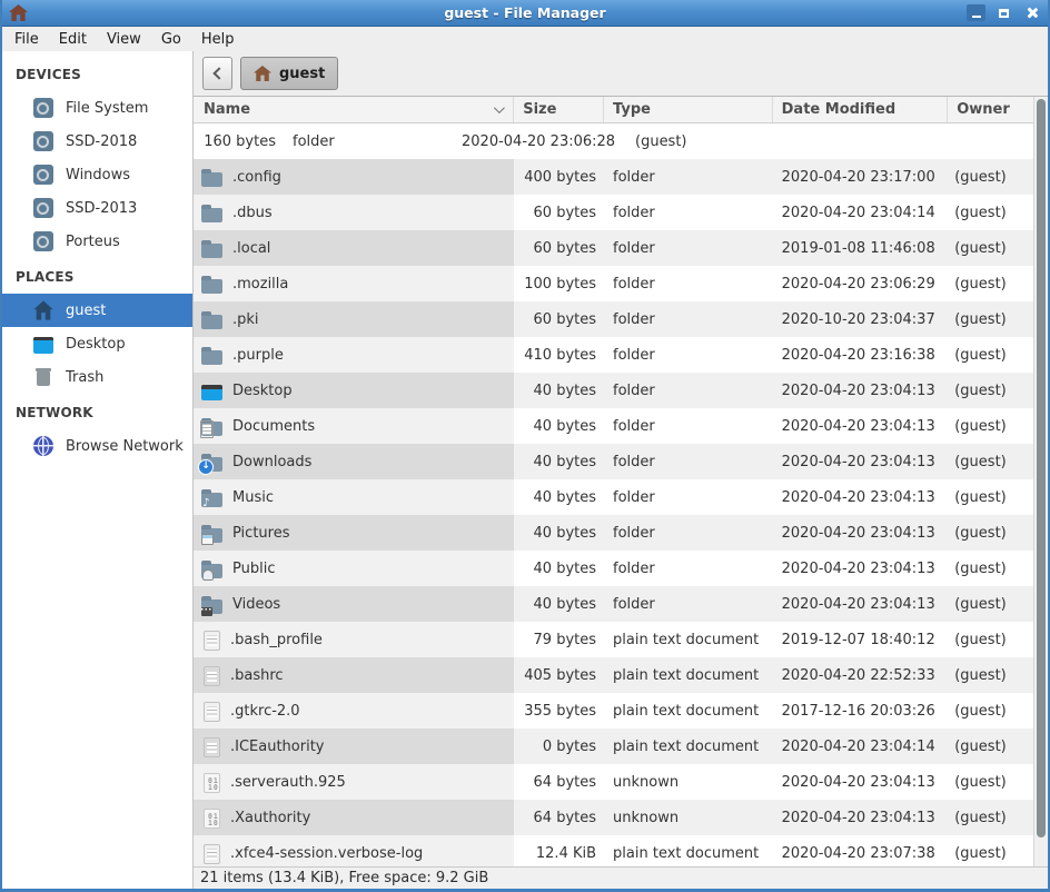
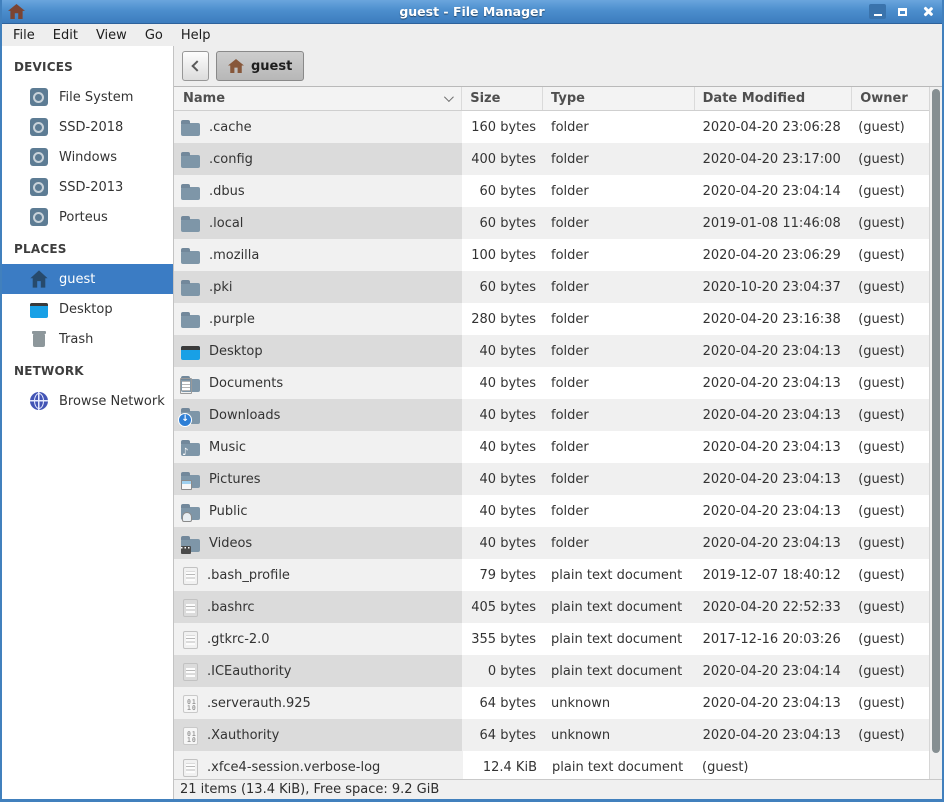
  guest - File Manager
  File
  Edit
  View
  Go
  Help
  DEVICES
  File System
  SSD-2018
  Windows
  SSD-2013
  Porteus
  PLACES
  guest
  Desktop
  Trash
  NETWORK
  Browse Network
  guest
  Name
  Size
  Type
  Date Modified
  Owner
+ .cache
  160 bytes
  folder
  2020-04-20 23:06:28
  (guest)
  .config
  400 bytes
  folder
  2020-04-20 23:17:00
  (guest)
  .dbus
  60 bytes
  folder
  2020-04-20 23:04:14
  (guest)
  .local
  60 bytes
  folder
  2019-01-08 11:46:08
  (guest)
  .mozilla
  100 bytes
  folder
  2020-04-20 23:06:29
  (guest)
  .pki
  60 bytes
  folder
  2020-10-20 23:04:37
  (guest)
  .purple
- 410 bytes
+ 280 bytes
  folder
  2020-04-20 23:16:38
  (guest)
  Desktop
  40 bytes
  folder
  2020-04-20 23:04:13
  (guest)
  Documents
  40 bytes
  folder
  2020-04-20 23:04:13
  (guest)
  Downloads
  40 bytes
  folder
  2020-04-20 23:04:13
  (guest)
  Music
  40 bytes
  folder
  2020-04-20 23:04:13
  (guest)
  Pictures
  40 bytes
  folder
  2020-04-20 23:04:13
  (guest)
  Public
  40 bytes
  folder
  2020-04-20 23:04:13
  (guest)
  Videos
  40 bytes
  folder
  2020-04-20 23:04:13
  (guest)
  .bash_profile
  79 bytes
  plain text document
  2019-12-07 18:40:12
  (guest)
  .bashrc
  405 bytes
  plain text document
  2020-04-20 22:52:33
  (guest)
  .gtkrc-2.0
  355 bytes
  plain text document
  2017-12-16 20:03:26
  (guest)
  .ICEauthority
  0 bytes
  plain text document
  2020-04-20 23:04:14
  (guest)
  .serverauth.925
  64 bytes
  unknown
  2020-04-20 23:04:13
  (guest)
  .Xauthority
  64 bytes
  unknown
  2020-04-20 23:04:13
  (guest)
  .xfce4-session.verbose-log
  12.4 KiB
  plain text document
- 2020-04-20 23:07:38
  (guest)
  21 items (13.4 KiB), Free space: 9.2 GiB
